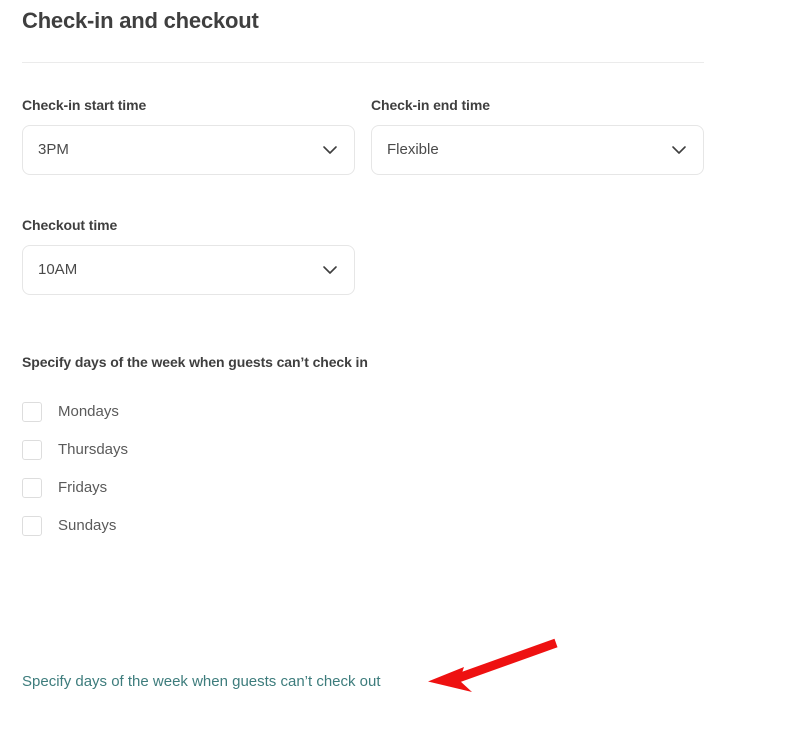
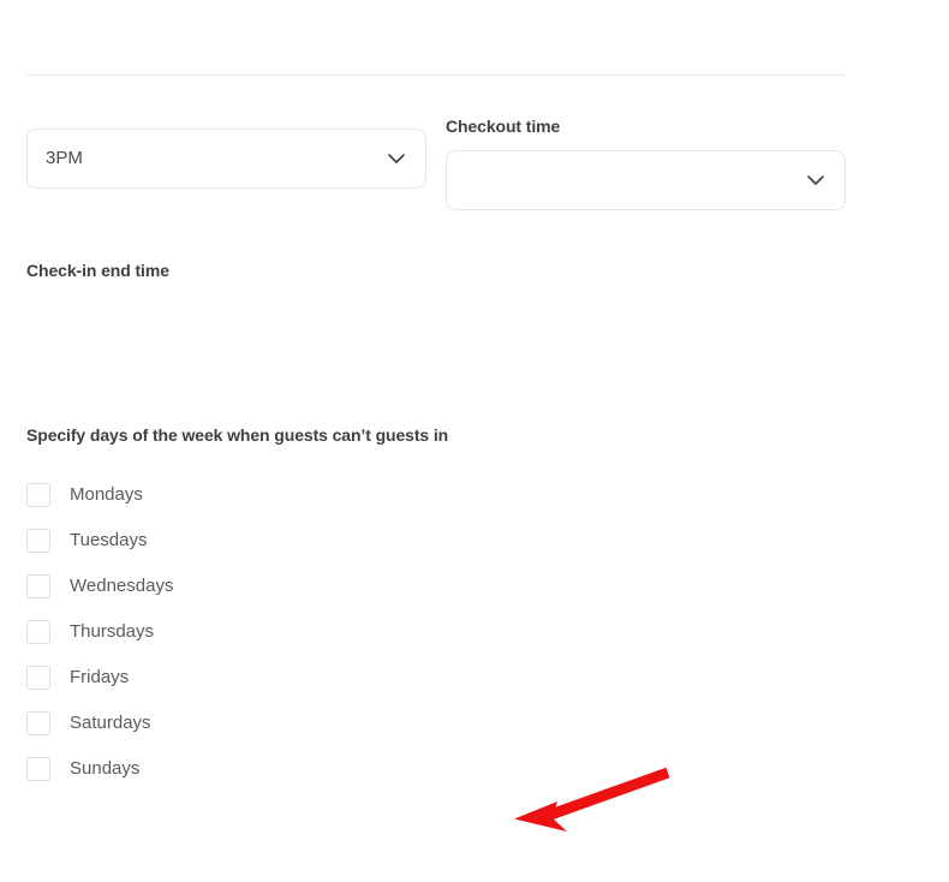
- Check-in and checkout
- Check-in start time
  3PM
- Check-in end time
+ Checkout time
- Flexible
- Checkout time
+ Check-in end time
- 10AM
- Specify days of the week when guests can’t check in
+ Specify days of the week when guests can’t guests in
  Mondays
+ Tuesdays
+ Wednesdays
  Thursdays
  Fridays
+ Saturdays
  Sundays
- Specify days of the week when guests can’t check out
